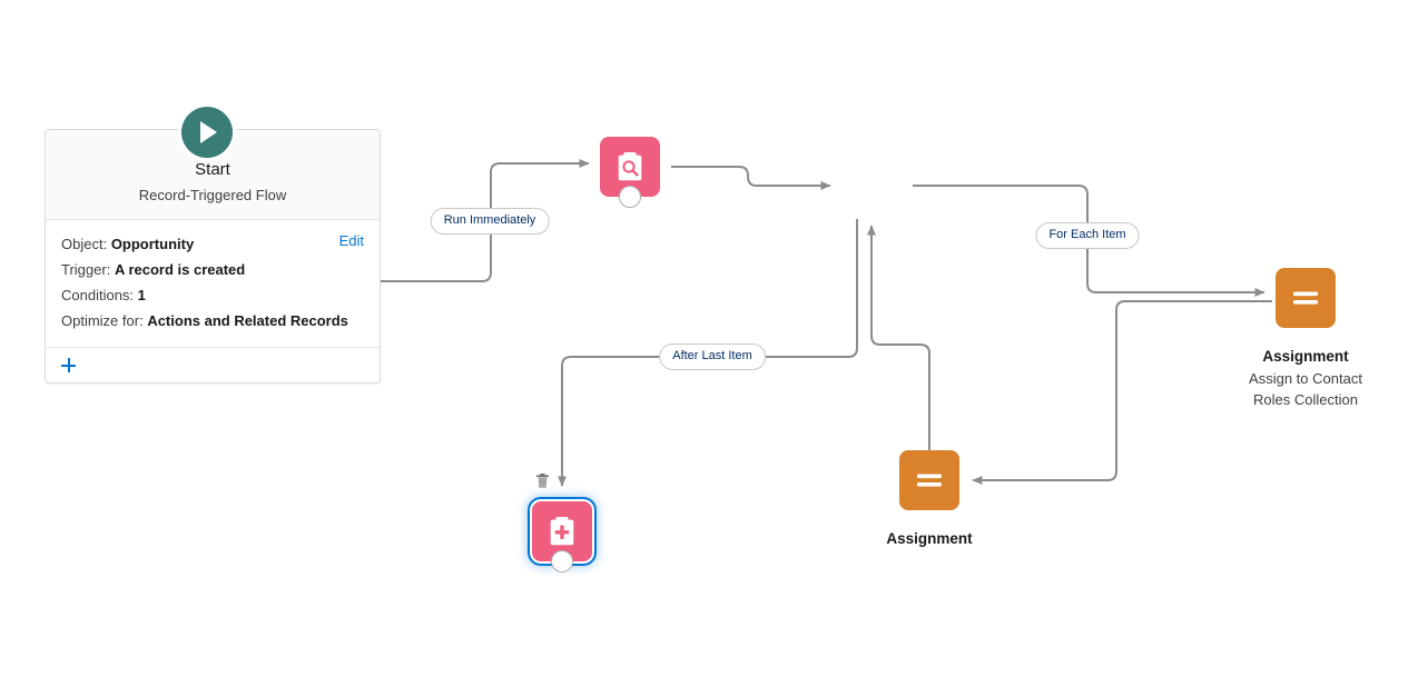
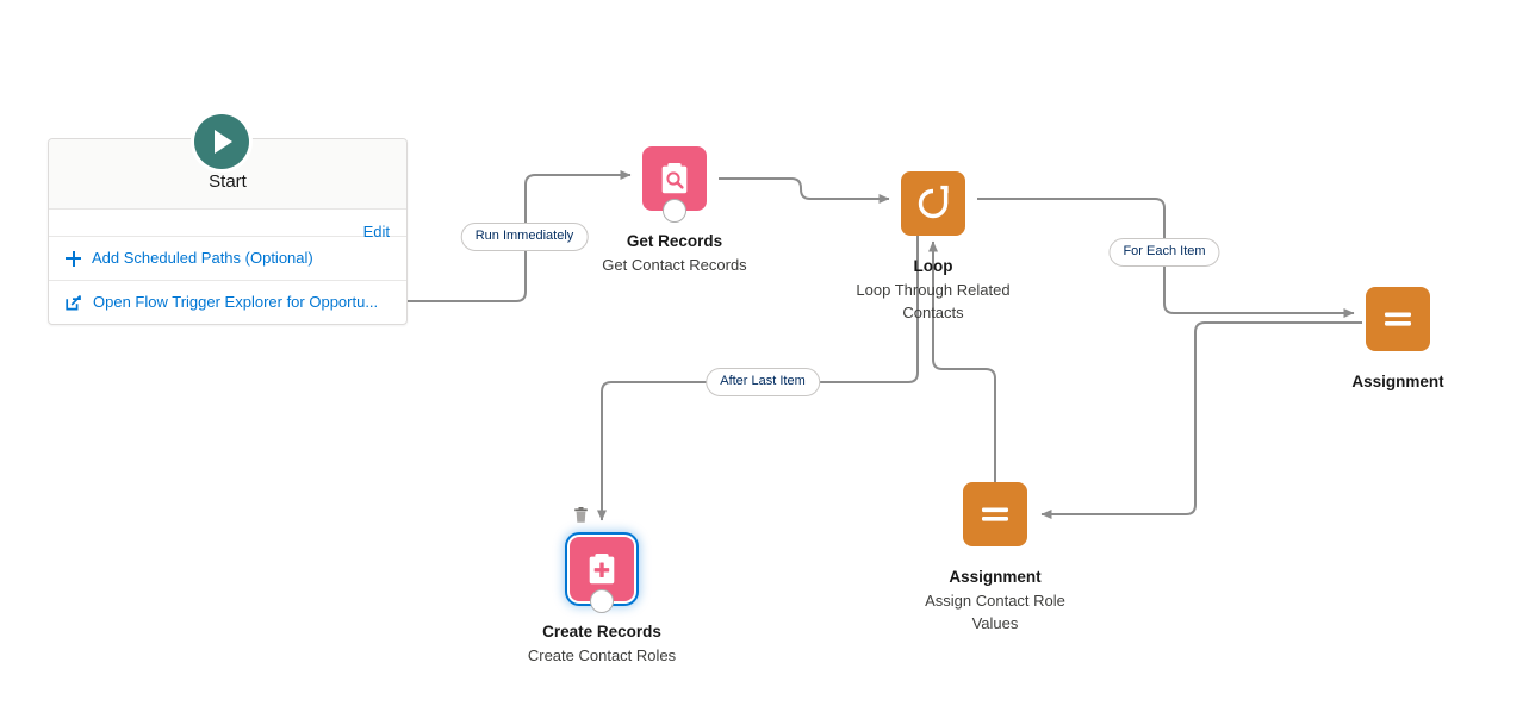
  Start
- Record-Triggered Flow
- Object: Opportunity
- Trigger: A record is created
- Conditions: 1
- Optimize for: Actions and Related Records
  Edit
+ Add Scheduled Paths (Optional)
+ Open Flow Trigger Explorer for Opportu...
+ Get Records
+ Get Contact Records
+ Loop
+ Loop Through Related Contacts
  Assignment
- Assign to Contact Roles Collection
  Assignment
+ Assign Contact Role Values
+ Create Records
+ Create Contact Roles
  Run Immediately
  For Each Item
  After Last Item
